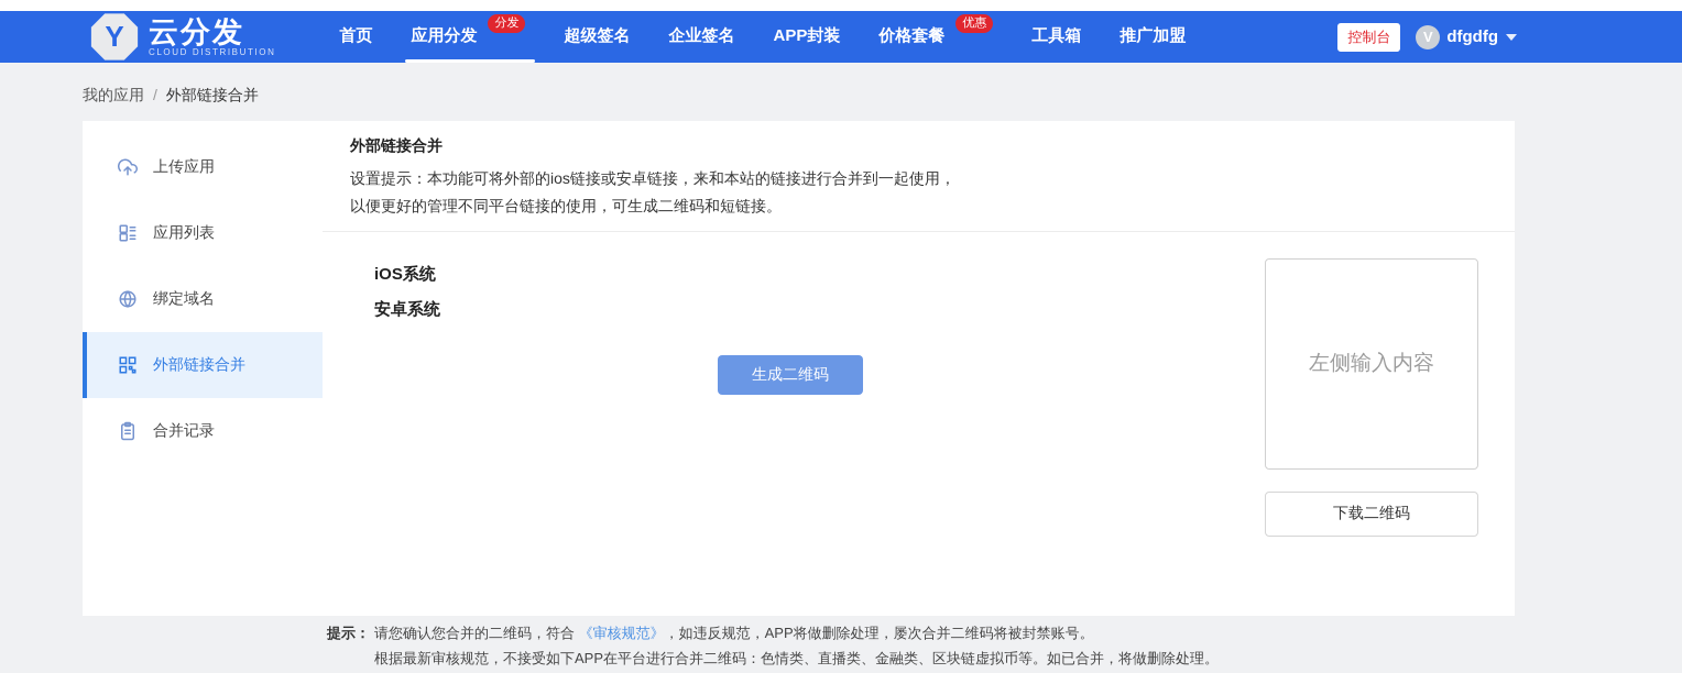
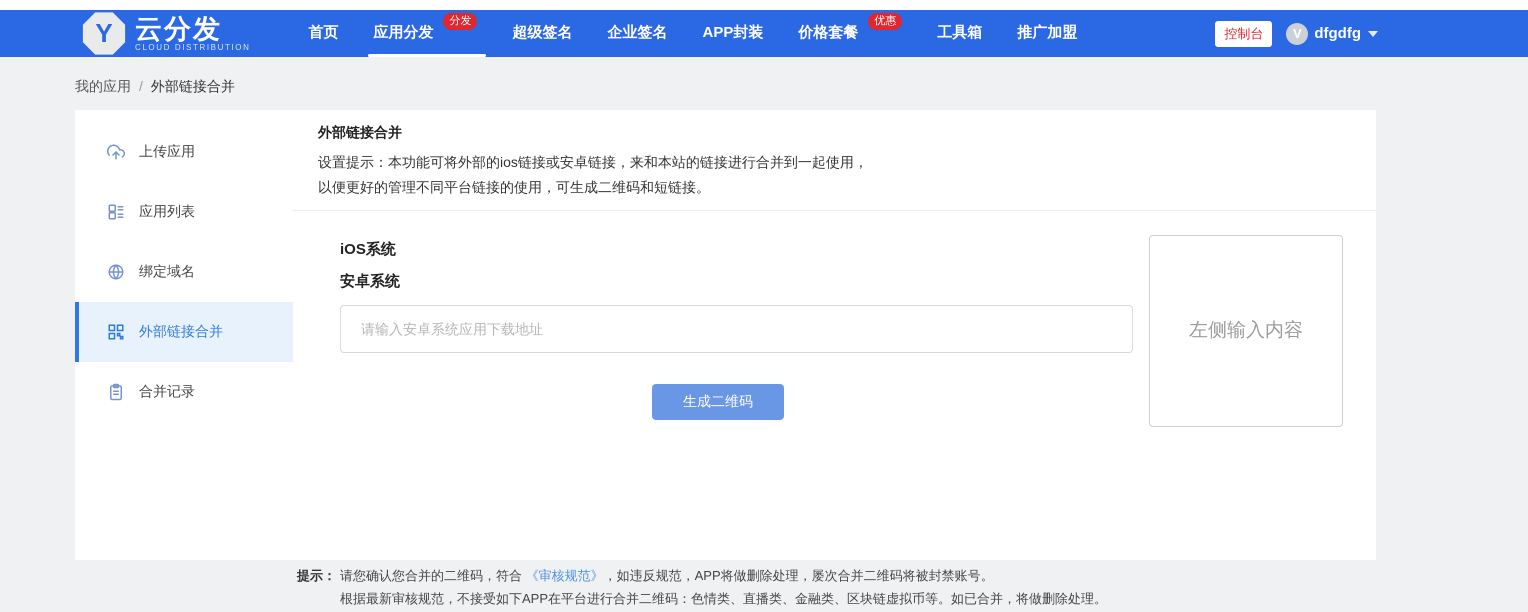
  Y
  云分发
  CLOUD DISTRIBUTION
  首页
  应用分发
  分发
  超级签名
  企业签名
  APP封装
  价格套餐
  优惠
  工具箱
  推广加盟
  控制台
  V
  dfgdfg
  我的应用
  /
  外部链接合并
  上传应用
  应用列表
  绑定域名
  外部链接合并
  合并记录
  外部链接合并
  设置提示：本功能可将外部的ios链接或安卓链接，来和本站的链接进行合并到一起使用，
  以便更好的管理不同平台链接的使用，可生成二维码和短链接。
  iOS系统
  安卓系统
+ 请输入安卓系统应用下载地址
  生成二维码
  左侧输入内容
- 下载二维码
  提示：
  请您确认您合并的二维码，符合 《审核规范》，如违反规范，APP将做删除处理，屡次合并二维码将被封禁账号。
  根据最新审核规范，不接受如下APP在平台进行合并二维码：色情类、直播类、金融类、区块链虚拟币等。如已合并，将做删除处理。
